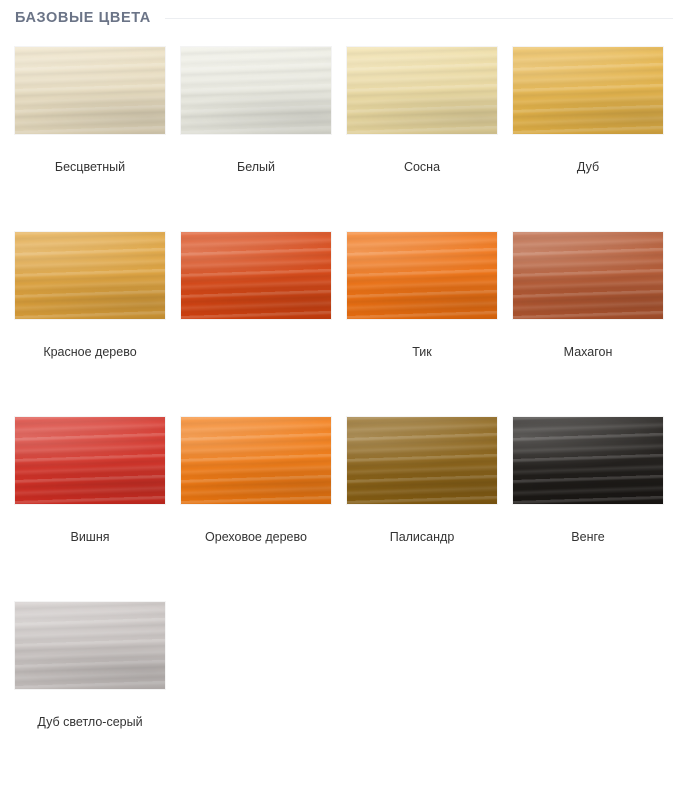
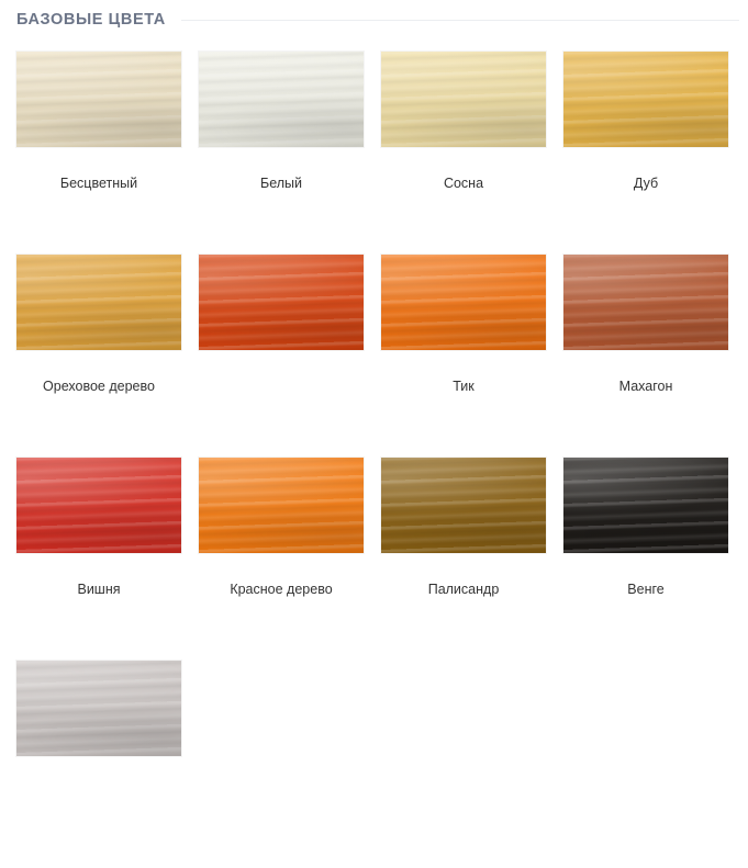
  БАЗОВЫЕ ЦВЕТА
  Бесцветный
  Белый
  Сосна
  Дуб
- Красное дерево
+ Ореховое дерево
  Тик
  Махагон
  Вишня
- Ореховое дерево
+ Красное дерево
  Палисандр
  Венге
- Дуб светло-серый
